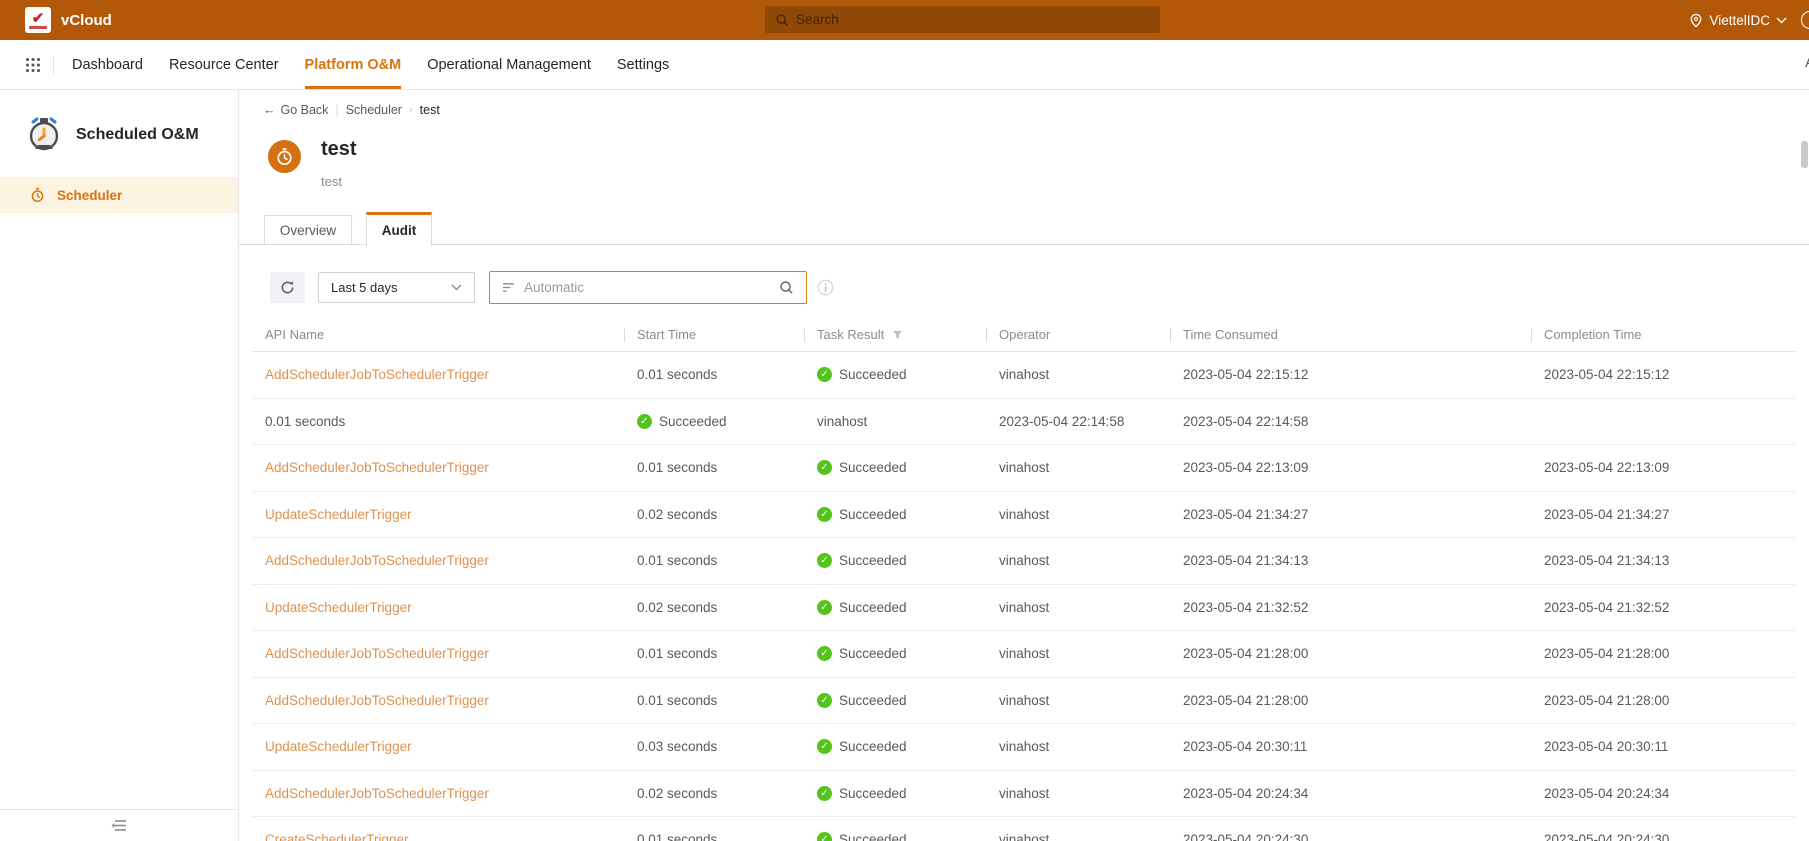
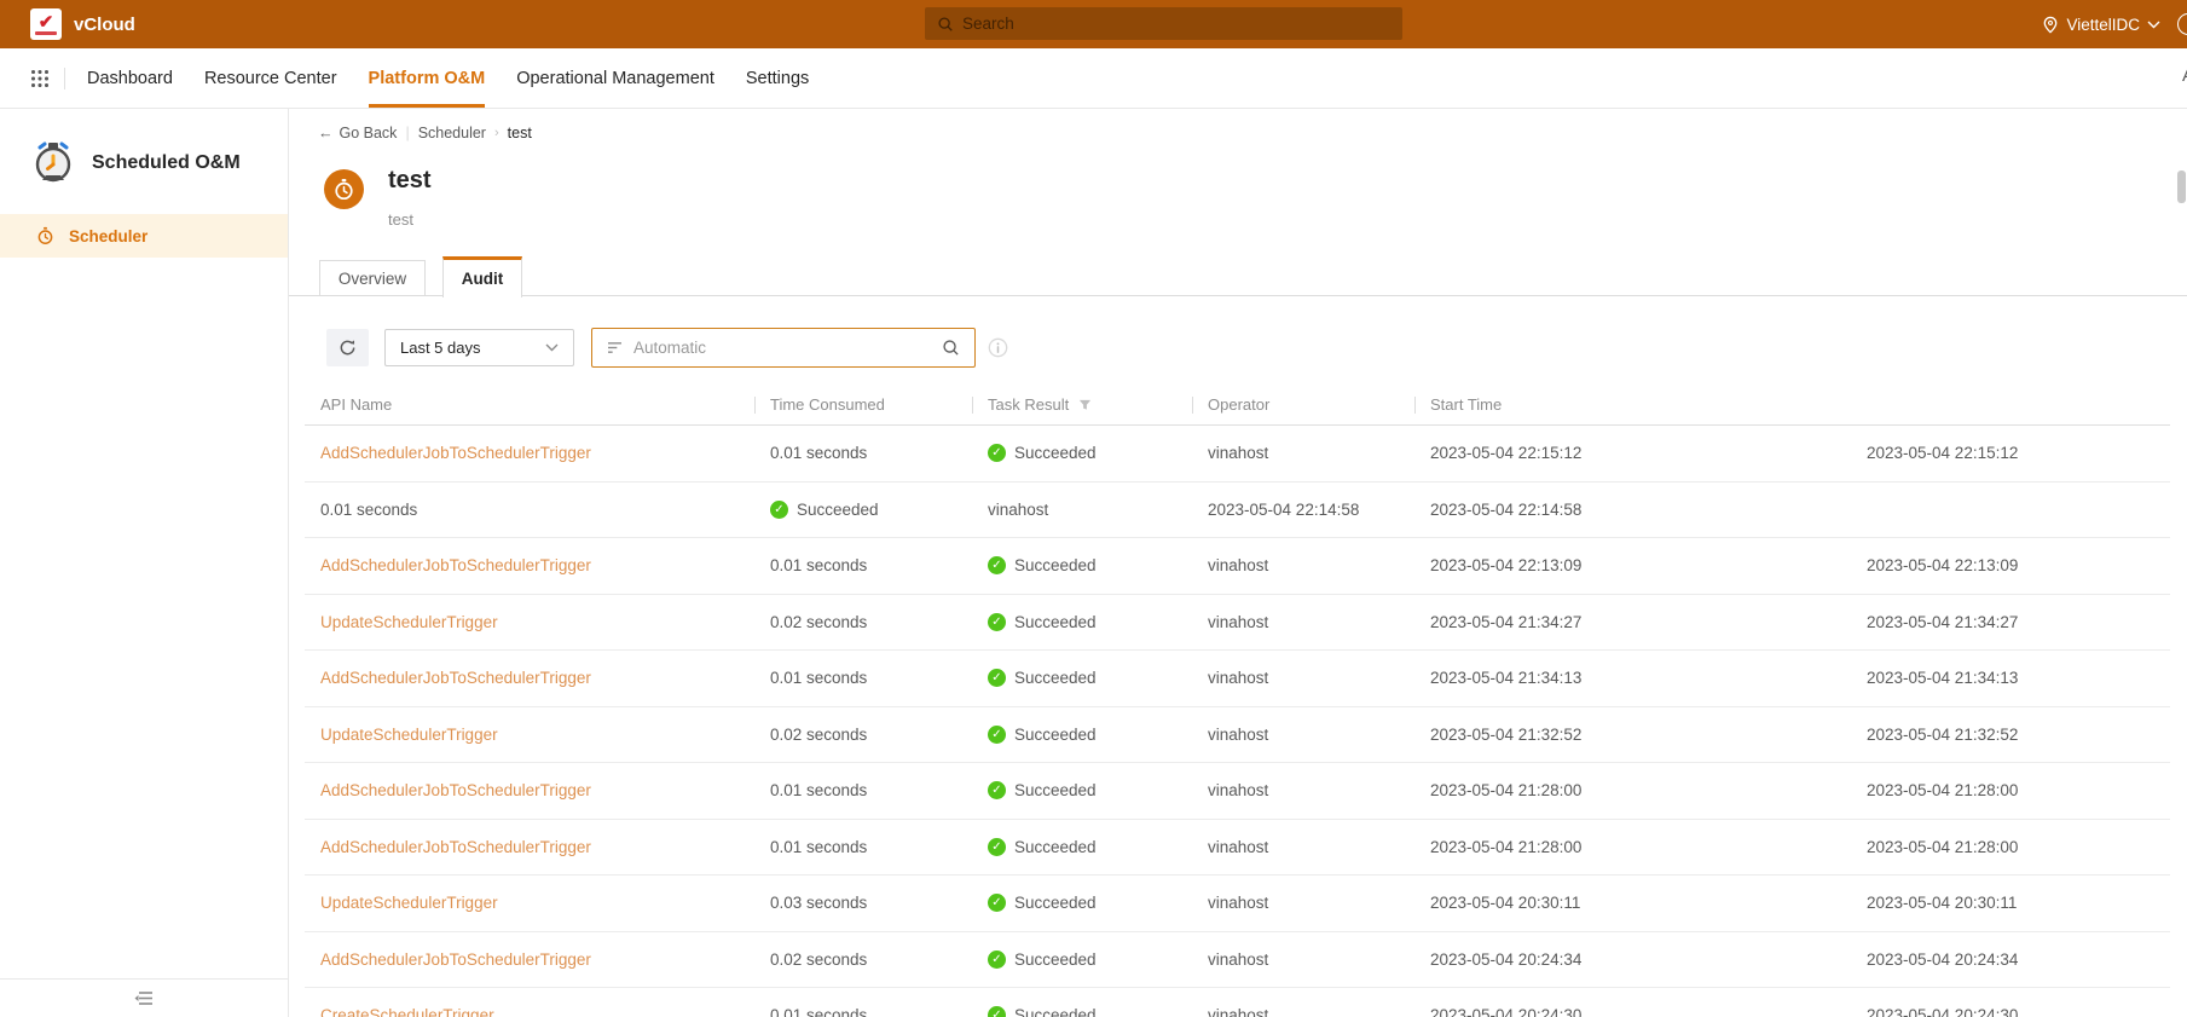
  ✔
  vCloud
  Search
  ViettelIDC
  Dashboard
  Resource Center
  Platform O&M
  Operational Management
  Settings
  Scheduled O&M
  Scheduler
  ←
  Go Back
  |
  Scheduler
  ›
  test
  test
  test
  Overview
  Audit
  Last 5 days
  Automatic
  API Name
- Start Time
+ Time Consumed
  Task Result
  Operator
- Time Consumed
+ Start Time
- Completion Time
  AddSchedulerJobToSchedulerTrigger
  0.01 seconds
  ✓
  Succeeded
  vinahost
  2023-05-04 22:15:12
  2023-05-04 22:15:12
  0.01 seconds
  ✓
  Succeeded
  vinahost
  2023-05-04 22:14:58
  2023-05-04 22:14:58
  AddSchedulerJobToSchedulerTrigger
  0.01 seconds
  ✓
  Succeeded
  vinahost
  2023-05-04 22:13:09
  2023-05-04 22:13:09
  UpdateSchedulerTrigger
  0.02 seconds
  ✓
  Succeeded
  vinahost
  2023-05-04 21:34:27
  2023-05-04 21:34:27
  AddSchedulerJobToSchedulerTrigger
  0.01 seconds
  ✓
  Succeeded
  vinahost
  2023-05-04 21:34:13
  2023-05-04 21:34:13
  UpdateSchedulerTrigger
  0.02 seconds
  ✓
  Succeeded
  vinahost
  2023-05-04 21:32:52
  2023-05-04 21:32:52
  AddSchedulerJobToSchedulerTrigger
  0.01 seconds
  ✓
  Succeeded
  vinahost
  2023-05-04 21:28:00
  2023-05-04 21:28:00
  AddSchedulerJobToSchedulerTrigger
  0.01 seconds
  ✓
  Succeeded
  vinahost
  2023-05-04 21:28:00
  2023-05-04 21:28:00
  UpdateSchedulerTrigger
  0.03 seconds
  ✓
  Succeeded
  vinahost
  2023-05-04 20:30:11
  2023-05-04 20:30:11
  AddSchedulerJobToSchedulerTrigger
  0.02 seconds
  ✓
  Succeeded
  vinahost
  2023-05-04 20:24:34
  2023-05-04 20:24:34
  CreateSchedulerTrigger
  0.01 seconds
  ✓
  Succeeded
  vinahost
  2023-05-04 20:24:30
  2023-05-04 20:24:30
